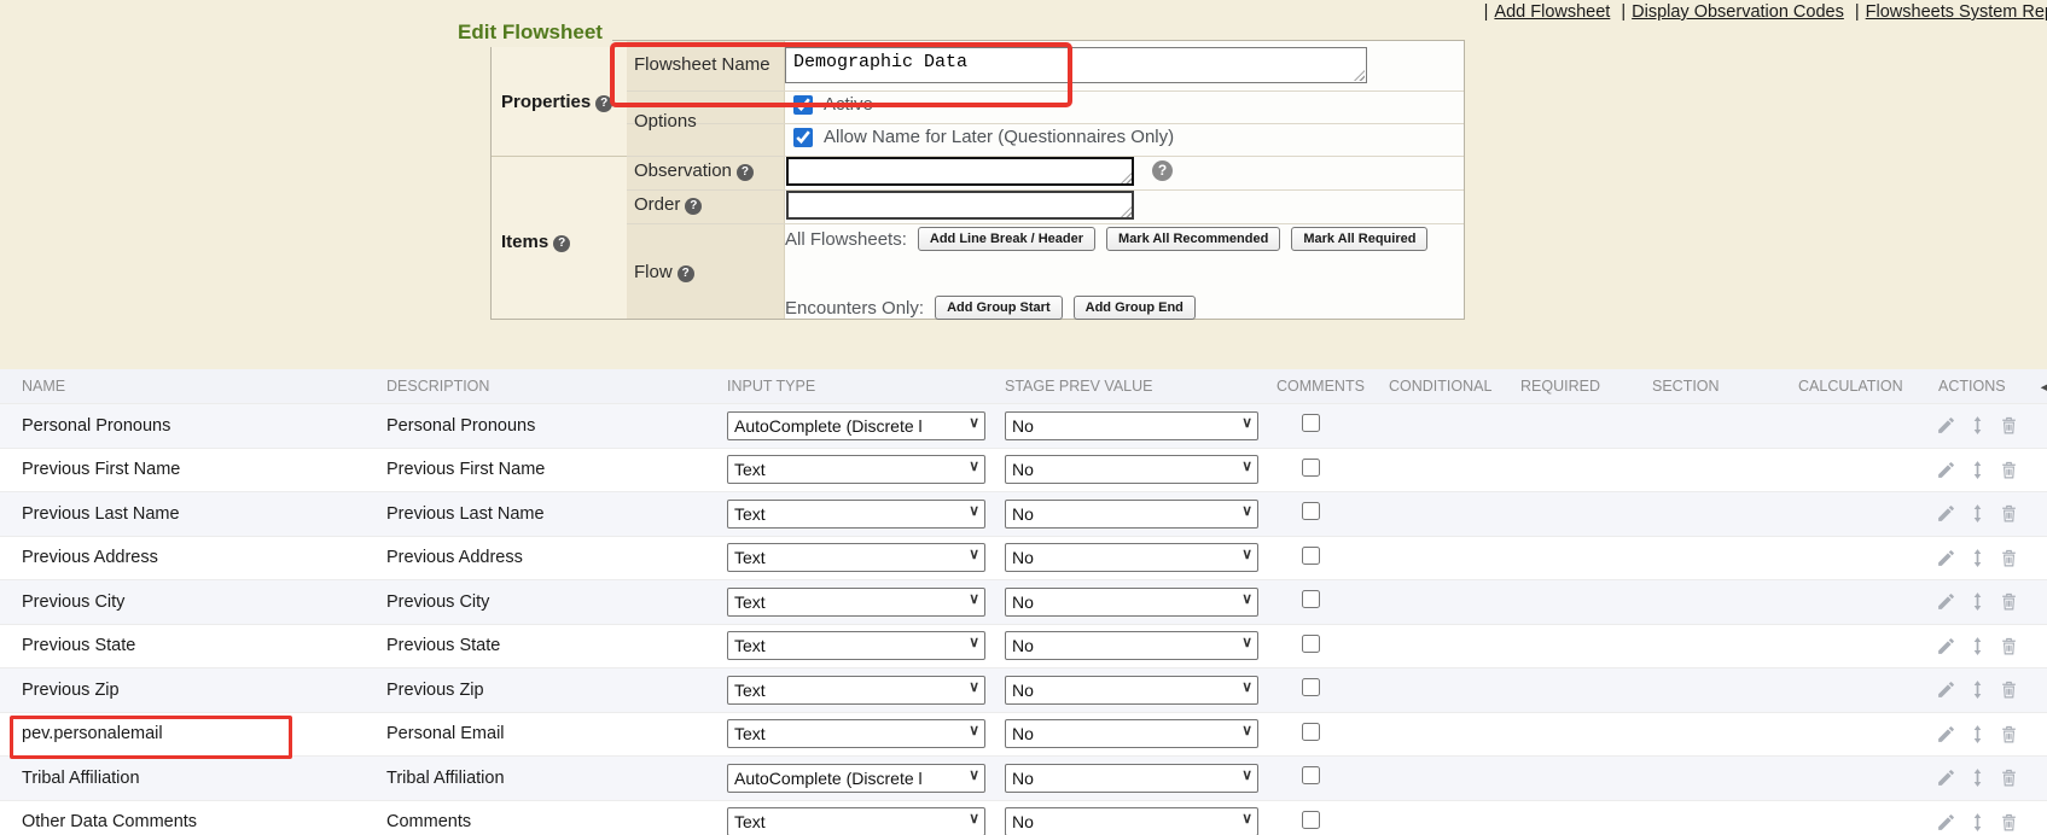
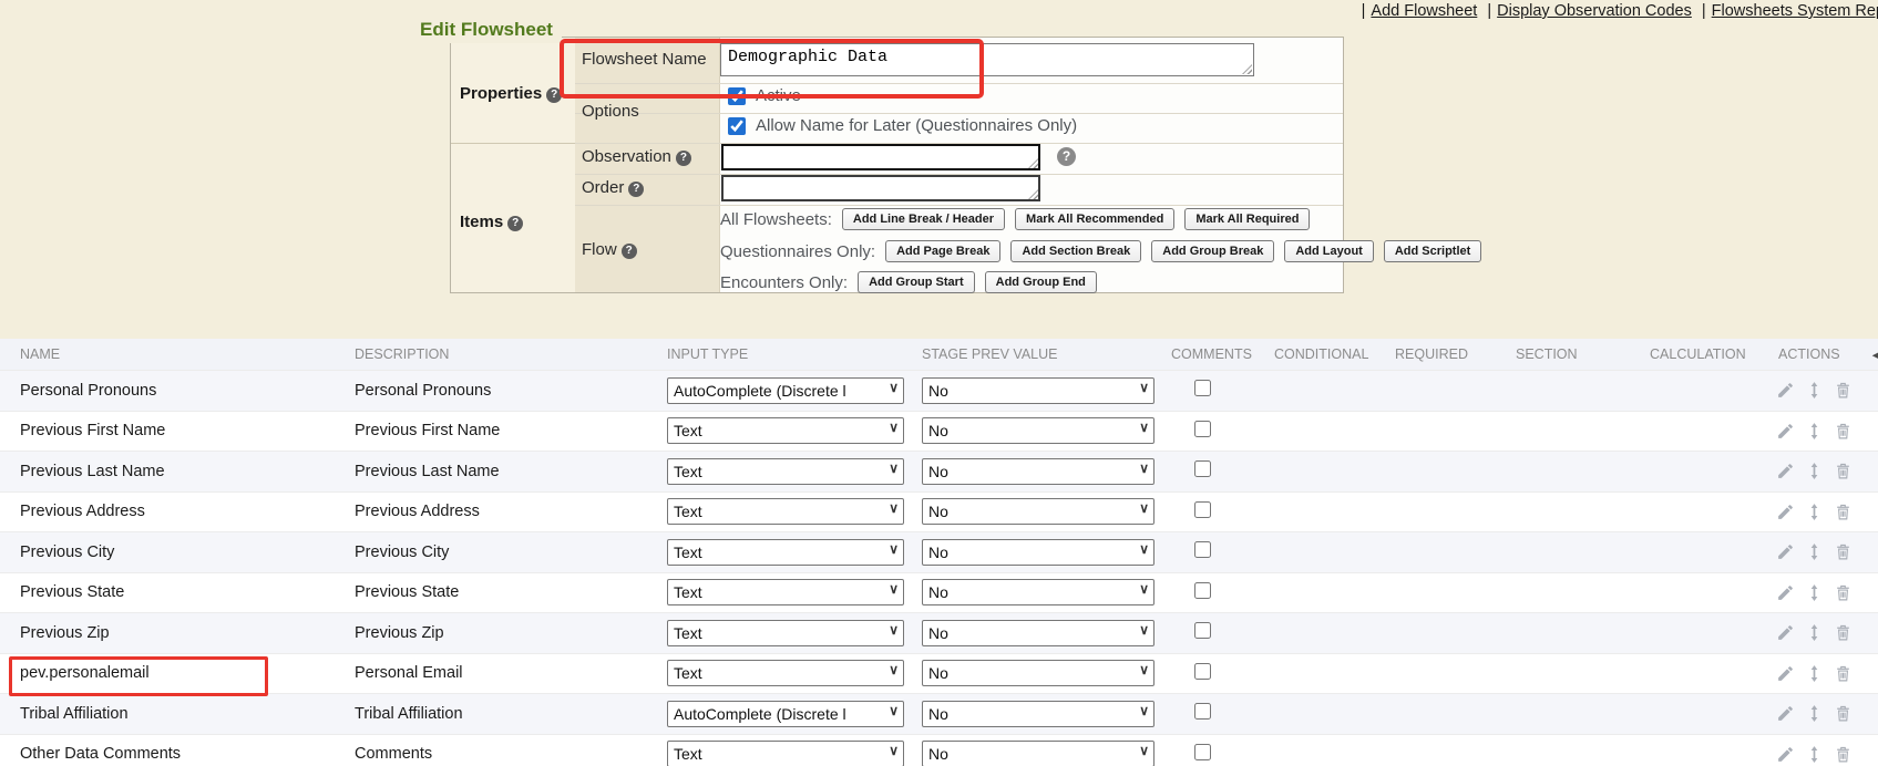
  | Add Flowsheet | Display Observation Codes | Flowsheets System Re
  Properties ?
  Items ?
  Flowsheet Name
  Options
  Observation ?
  Order ?
  Flow ?
  Demographic Data
  Active
  Allow Name for Later (Questionnaires Only)
  ?
  All Flowsheets:
  Add Line Break / Header
  Mark All Recommended
  Mark All Required
+ Questionnaires Only:
+ Add Page Break
+ Add Section Break
+ Add Group Break
+ Add Layout
+ Add Scriptlet
  Encounters Only:
  Add Group Start
  Add Group End
  Edit Flowsheet
  NAME
  DESCRIPTION
  INPUT TYPE
  STAGE PREV VALUE
  COMMENTS
  CONDITIONAL
  REQUIRED
  SECTION
  CALCULATION
  ACTIONS
  ◄
  Personal Pronouns
  Personal Pronouns
  AutoComplete (Discrete l
  ∨
  No
  ∨
  Previous First Name
  Previous First Name
  Text
  ∨
  No
  ∨
  Previous Last Name
  Previous Last Name
  Text
  ∨
  No
  ∨
  Previous Address
  Previous Address
  Text
  ∨
  No
  ∨
  Previous City
  Previous City
  Text
  ∨
  No
  ∨
  Previous State
  Previous State
  Text
  ∨
  No
  ∨
  Previous Zip
  Previous Zip
  Text
  ∨
  No
  ∨
  pev.personalemail
  Personal Email
  Text
  ∨
  No
  ∨
  Tribal Affiliation
  Tribal Affiliation
  AutoComplete (Discrete l
  ∨
  No
  ∨
  Other Data Comments
  Comments
  Text
  ∨
  No
  ∨
